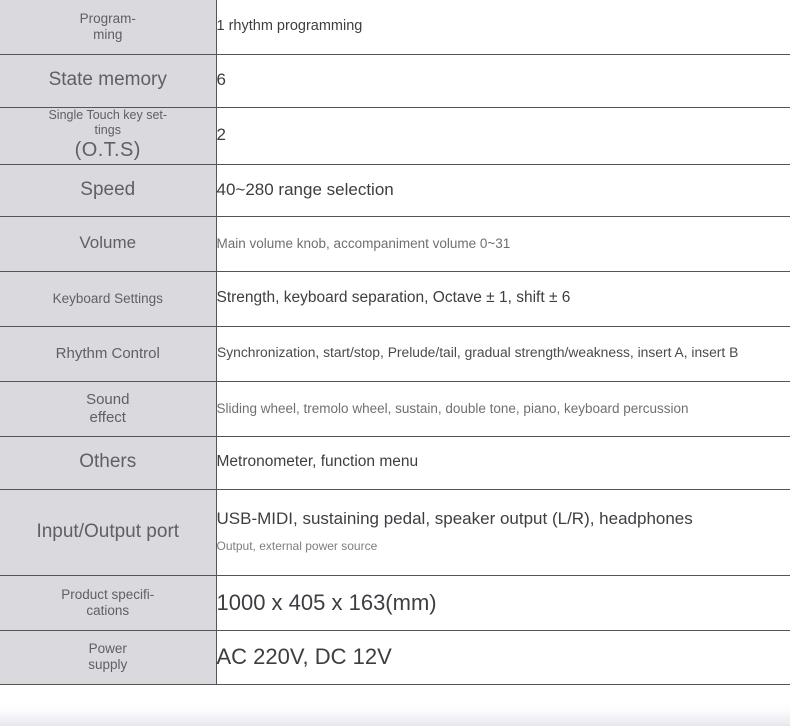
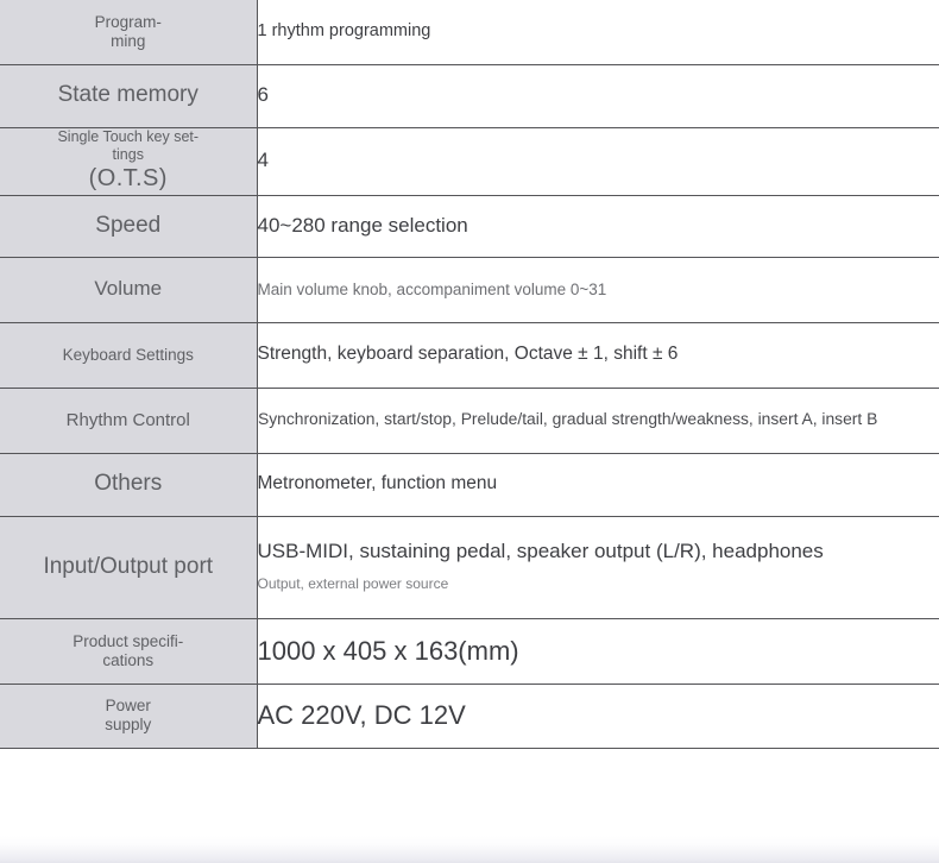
  Program- ming	1 rhythm programming
  State memory	6
- Single Touch key set- tings (O.T.S)	2
+ Single Touch key set- tings (O.T.S)	4
  Speed	40~280 range selection
  Volume	Main volume knob, accompaniment volume 0~31
  Keyboard Settings	Strength, keyboard separation, Octave ± 1, shift ± 6
  Rhythm Control	Synchronization, start/stop, Prelude/tail, gradual strength/weakness, insert A, insert B
- Sound effect	Sliding wheel, tremolo wheel, sustain, double tone, piano, keyboard percussion
  Others	Metronometer, function menu
  Input/Output port	USB-MIDI, sustaining pedal, speaker output (L/R), headphones Output, external power source
  Product specifi- cations	1000 x 405 x 163(mm)
  Power supply	AC 220V, DC 12V
